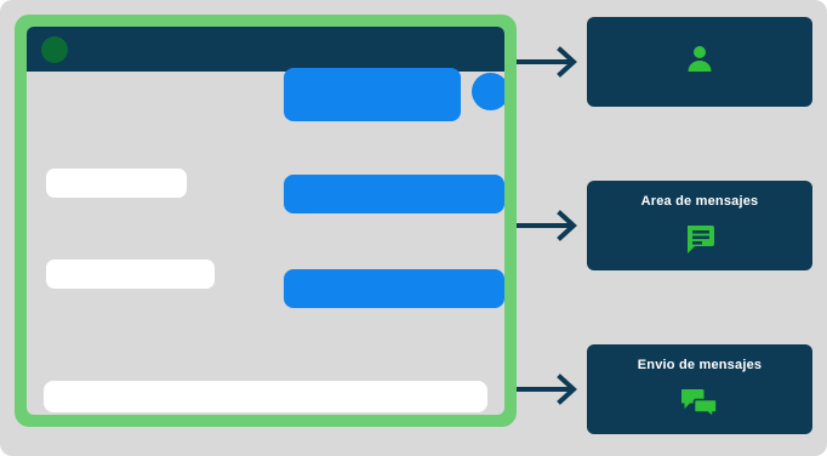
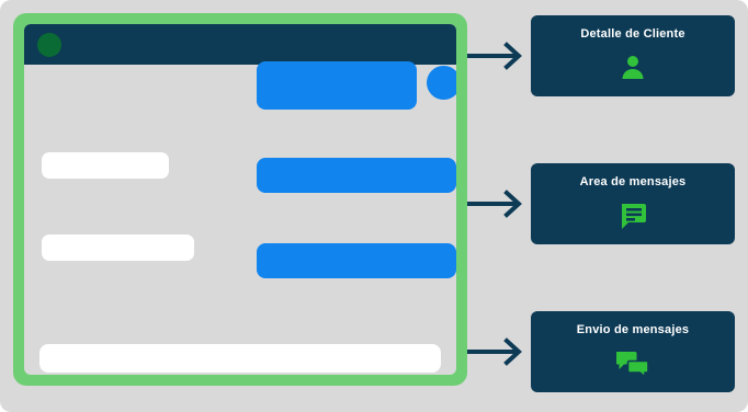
+ Detalle de Cliente
  Area de mensajes
  Envio de mensajes
